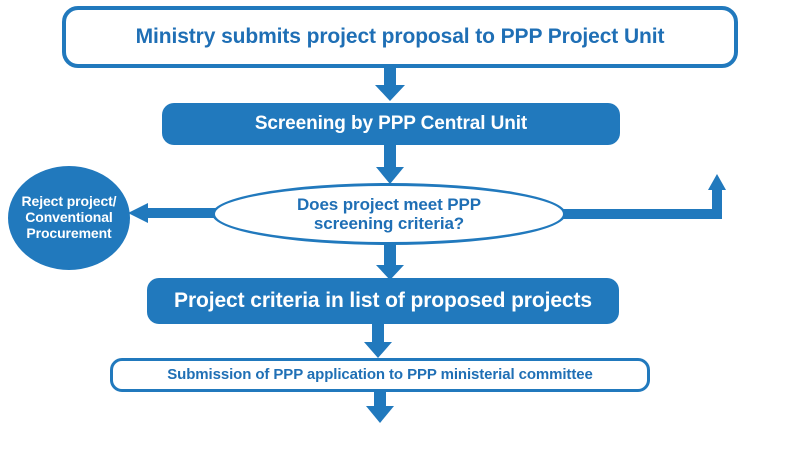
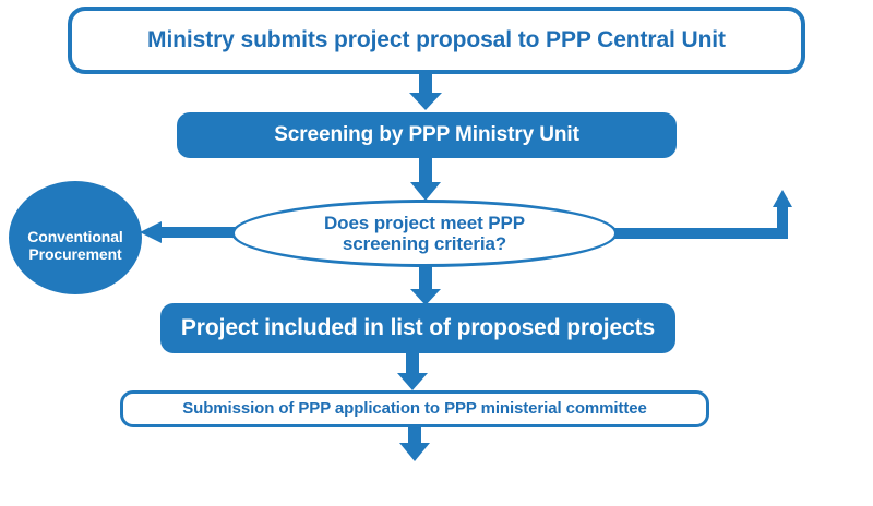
- Ministry submits project proposal to PPP Project Unit
+ Ministry submits project proposal to PPP Central Unit
- Screening by PPP Central Unit
+ Screening by PPP Ministry Unit
  Does project meet PPP
  screening criteria?
- Reject project/
  Conventional
  Procurement
- Project criteria in list of proposed projects
+ Project included in list of proposed projects
  Submission of PPP application to PPP ministerial committee
